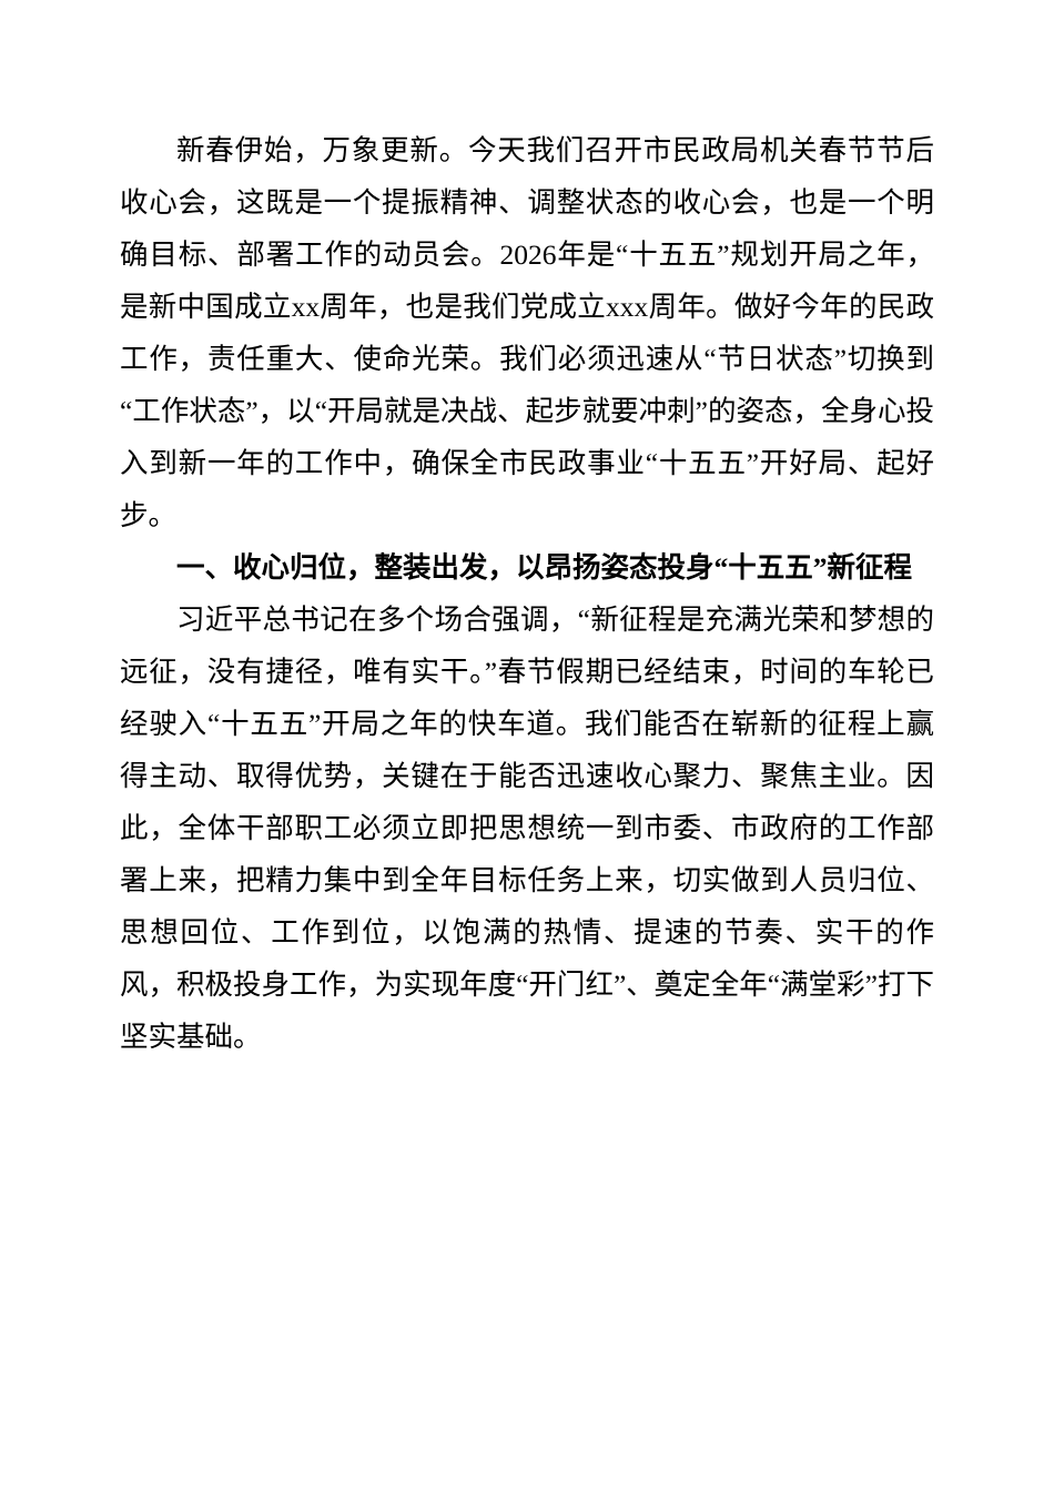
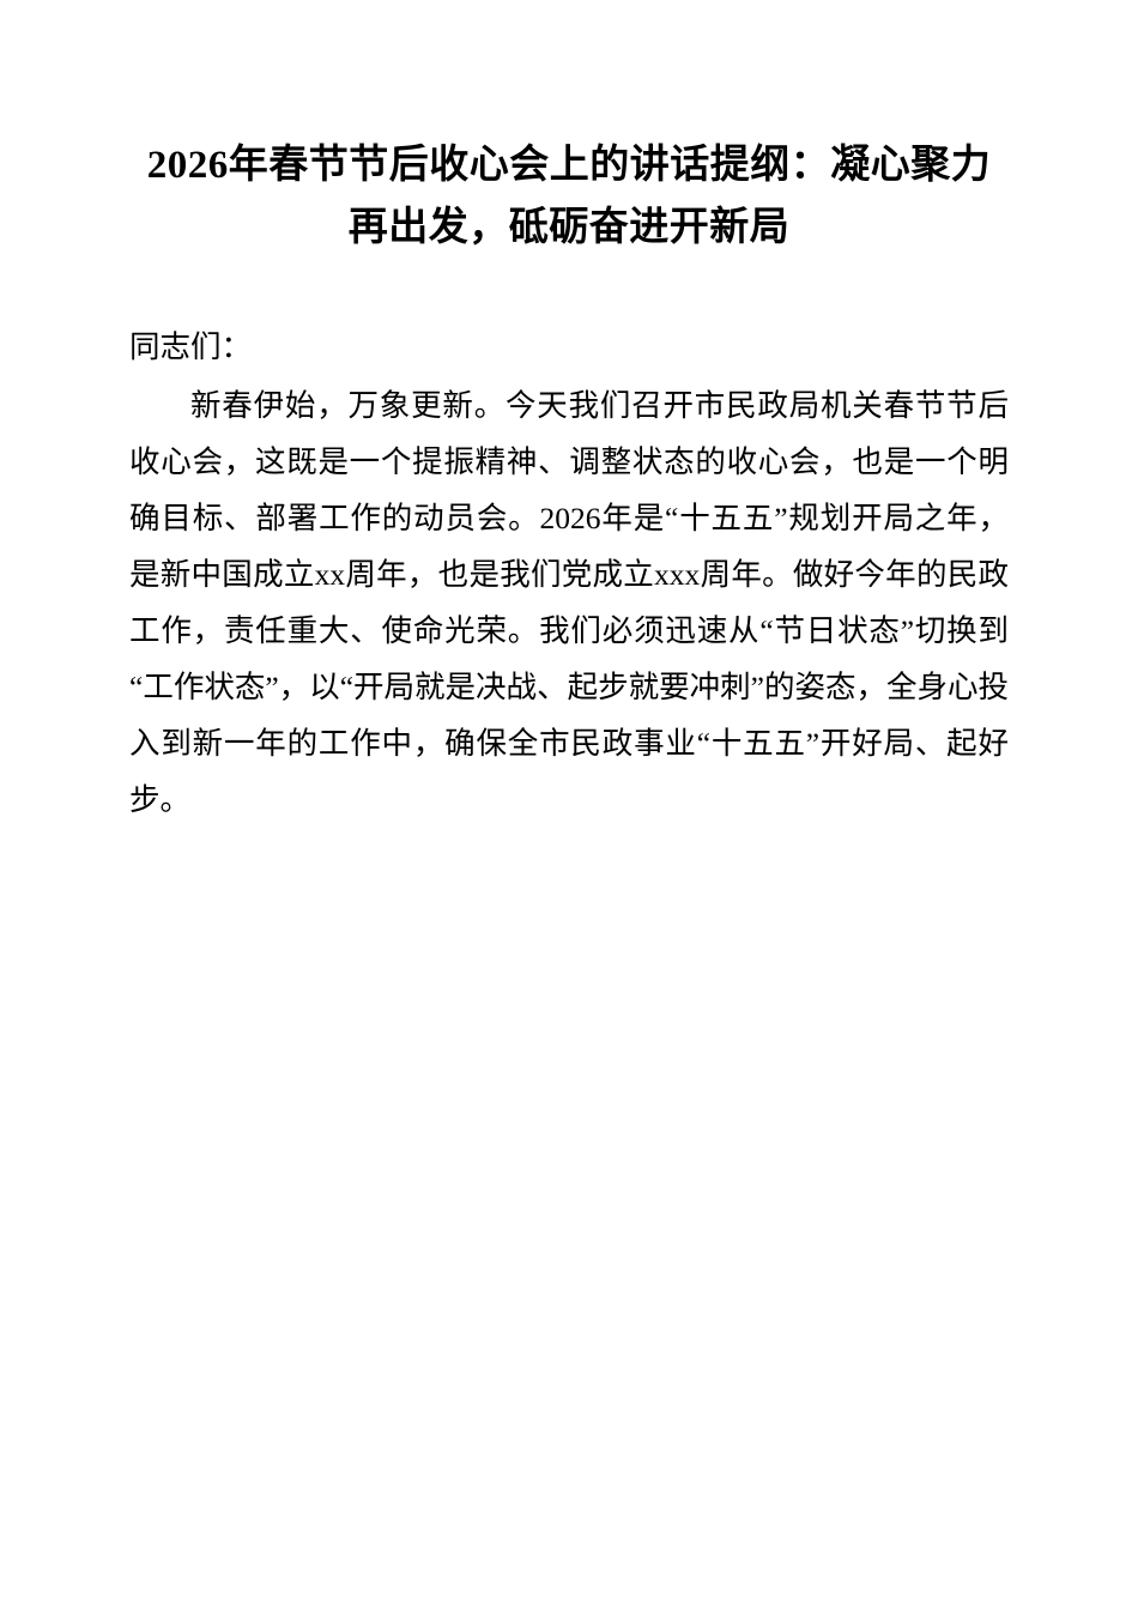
+ 2026年春节节后收心会上的讲话提纲：凝心聚力再出发，砥砺奋进开新局
+ 同志们：
  新春伊始，万象更新。今天我们召开市民政局机关春节节后收心会，这既是一个提振精神、调整状态的收心会，也是一个明确目标、部署工作的动员会。2026年是“十五五”规划开局之年，是新中国成立xx周年，也是我们党成立xxx周年。做好今年的民政工作，责任重大、使命光荣。我们必须迅速从“节日状态”切换到“工作状态”，以“开局就是决战、起步就要冲刺”的姿态，全身心投入到新一年的工作中，确保全市民政事业“十五五”开好局、起好步。
- 一、收心归位，整装出发，以昂扬姿态投身“十五五”新征程
- 习近平总书记在多个场合强调，“新征程是充满光荣和梦想的远征，没有捷径，唯有实干。”春节假期已经结束，时间的车轮已经驶入“十五五”开局之年的快车道。我们能否在崭新的征程上赢得主动、取得优势，关键在于能否迅速收心聚力、聚焦主业。因此，全体干部职工必须立即把思想统一到市委、市政府的工作部署上来，把精力集中到全年目标任务上来，切实做到人员归位、思想回位、工作到位，以饱满的热情、提速的节奏、实干的作风，积极投身工作，为实现年度“开门红”、奠定全年“满堂彩”打下坚实基础。
